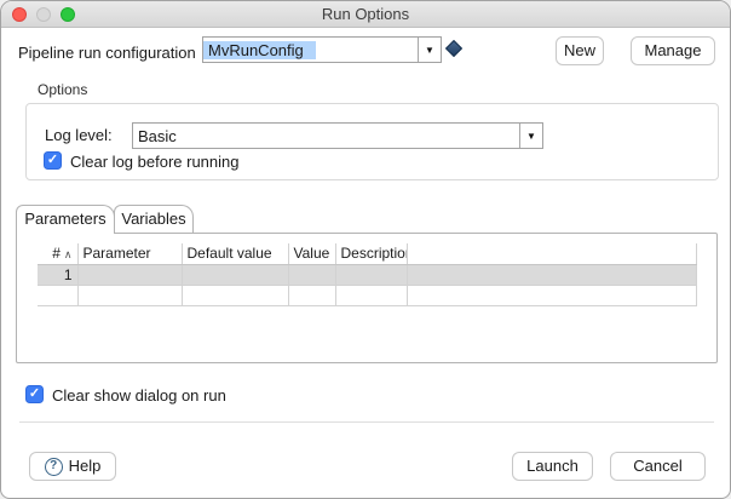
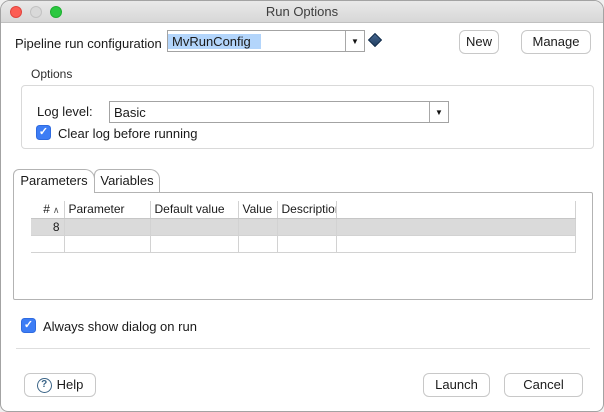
  Run Options
  Pipeline run configuration
  MvRunConfig
  ▼
  New
  Manage
  Options
  Log level:
  Basic
  ▼
  ✓
  Clear log before running
  Parameters
  Variables
  # ∧	Parameter	Default value	Value	Descriptio
- 1
+ 8
  ✓
- Clear show dialog on run
+ Always show dialog on run
  ?
  Help
  Launch
  Cancel
